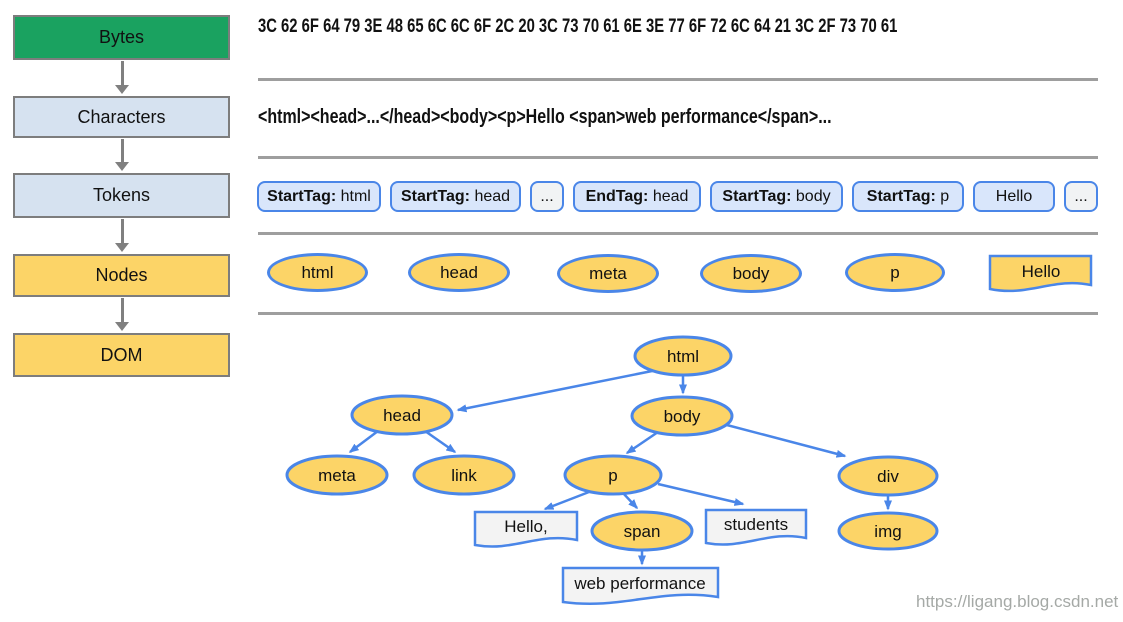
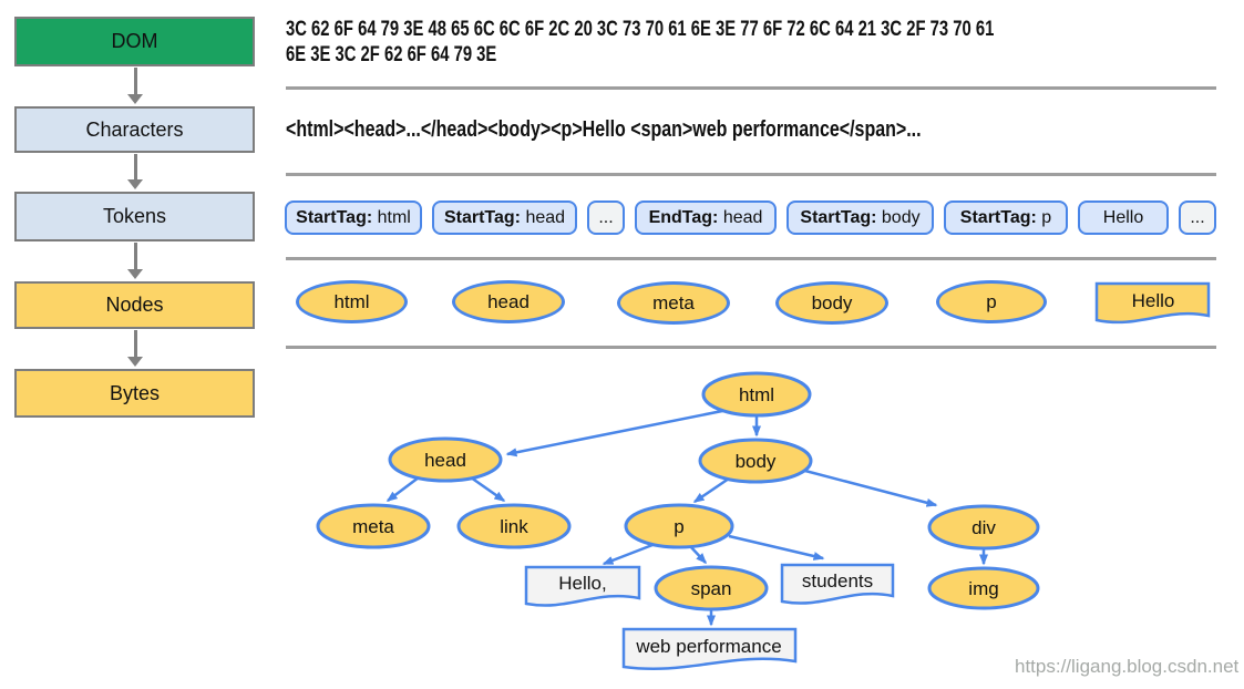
- Bytes
+ DOM
  Characters
  Tokens
  Nodes
- DOM
+ Bytes
  3C 62 6F 64 79 3E 48 65 6C 6C 6F 2C 20 3C 73 70 61 6E 3E 77 6F 72 6C 64 21 3C 2F 73 70 61
+ 6E 3E 3C 2F 62 6F 64 79 3E
  <html><head>...</head><body><p>Hello <span>web performance</span>...
  StartTag:
  html
  StartTag:
  head
  ...
  EndTag:
  head
  StartTag:
  body
  StartTag:
  p
  Hello
  ...
  html
  head
  meta
  body
  p
  Hello
  html
  head
  body
  meta
  link
  p
  div
  span
  img
  Hello,
  students
  web performance
  https://ligang.blog.csdn.net
